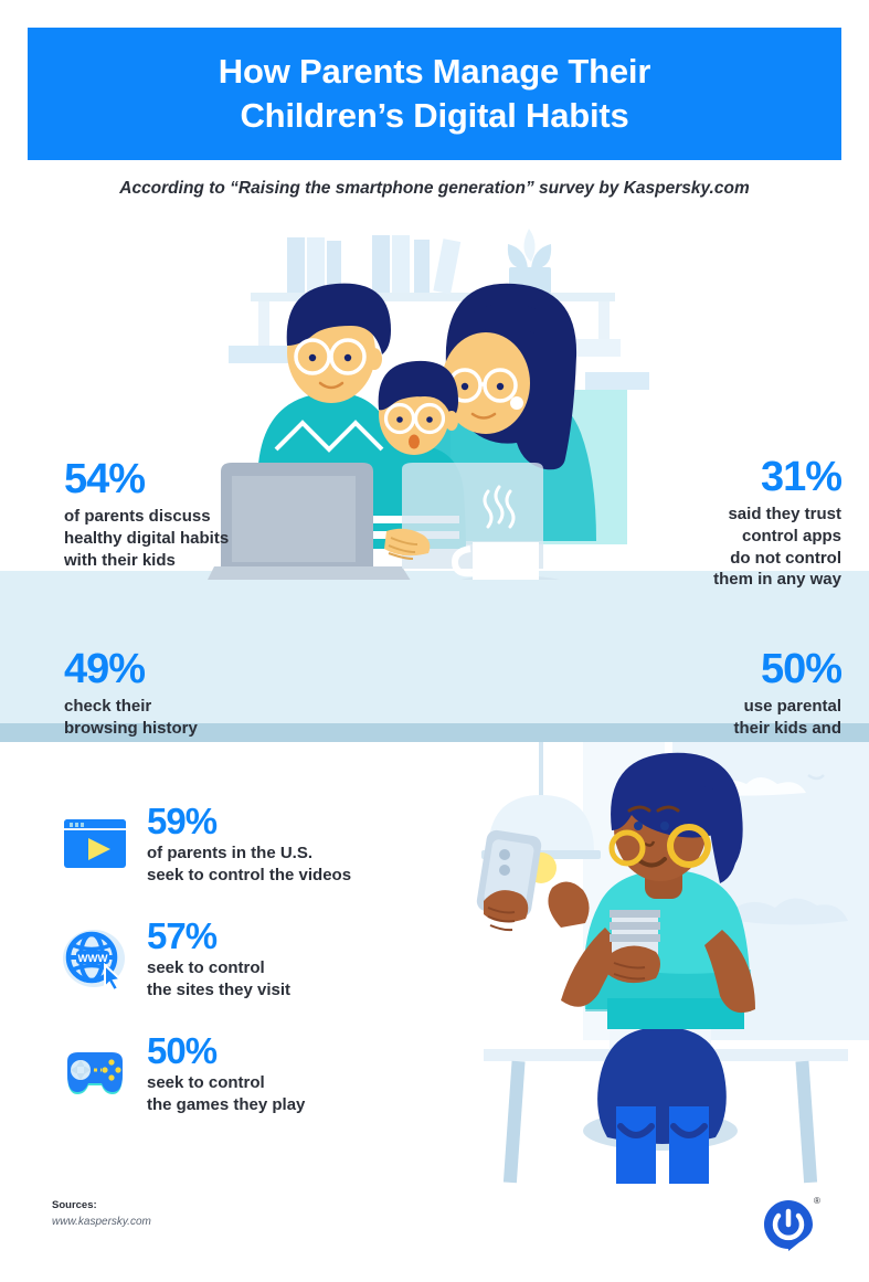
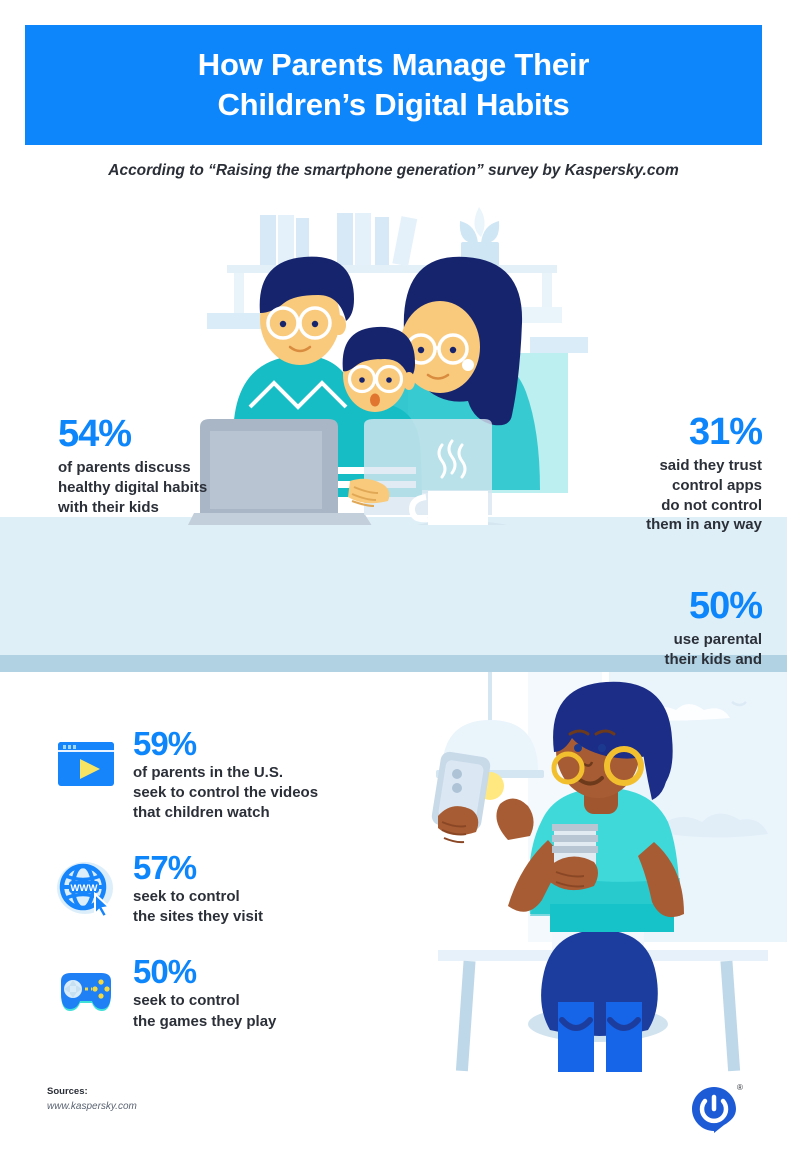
  How Parents Manage Their
  Children’s Digital Habits
  According to “Raising the smartphone generation” survey by Kaspersky.com
  54%
  of parents discuss
  healthy digital habits
  with their kids
  31%
  said they trust
  control apps
  do not control
  them in any way
- 49%
- check their
- browsing history
  50%
  use parental
  their kids and
  59%
  of parents in the U.S.
  seek to control the videos
+ that children watch
  WWW
  57%
  seek to control
  the sites they visit
  50%
  seek to control
  the games they play
  Sources:
  www.kaspersky.com
  ®
